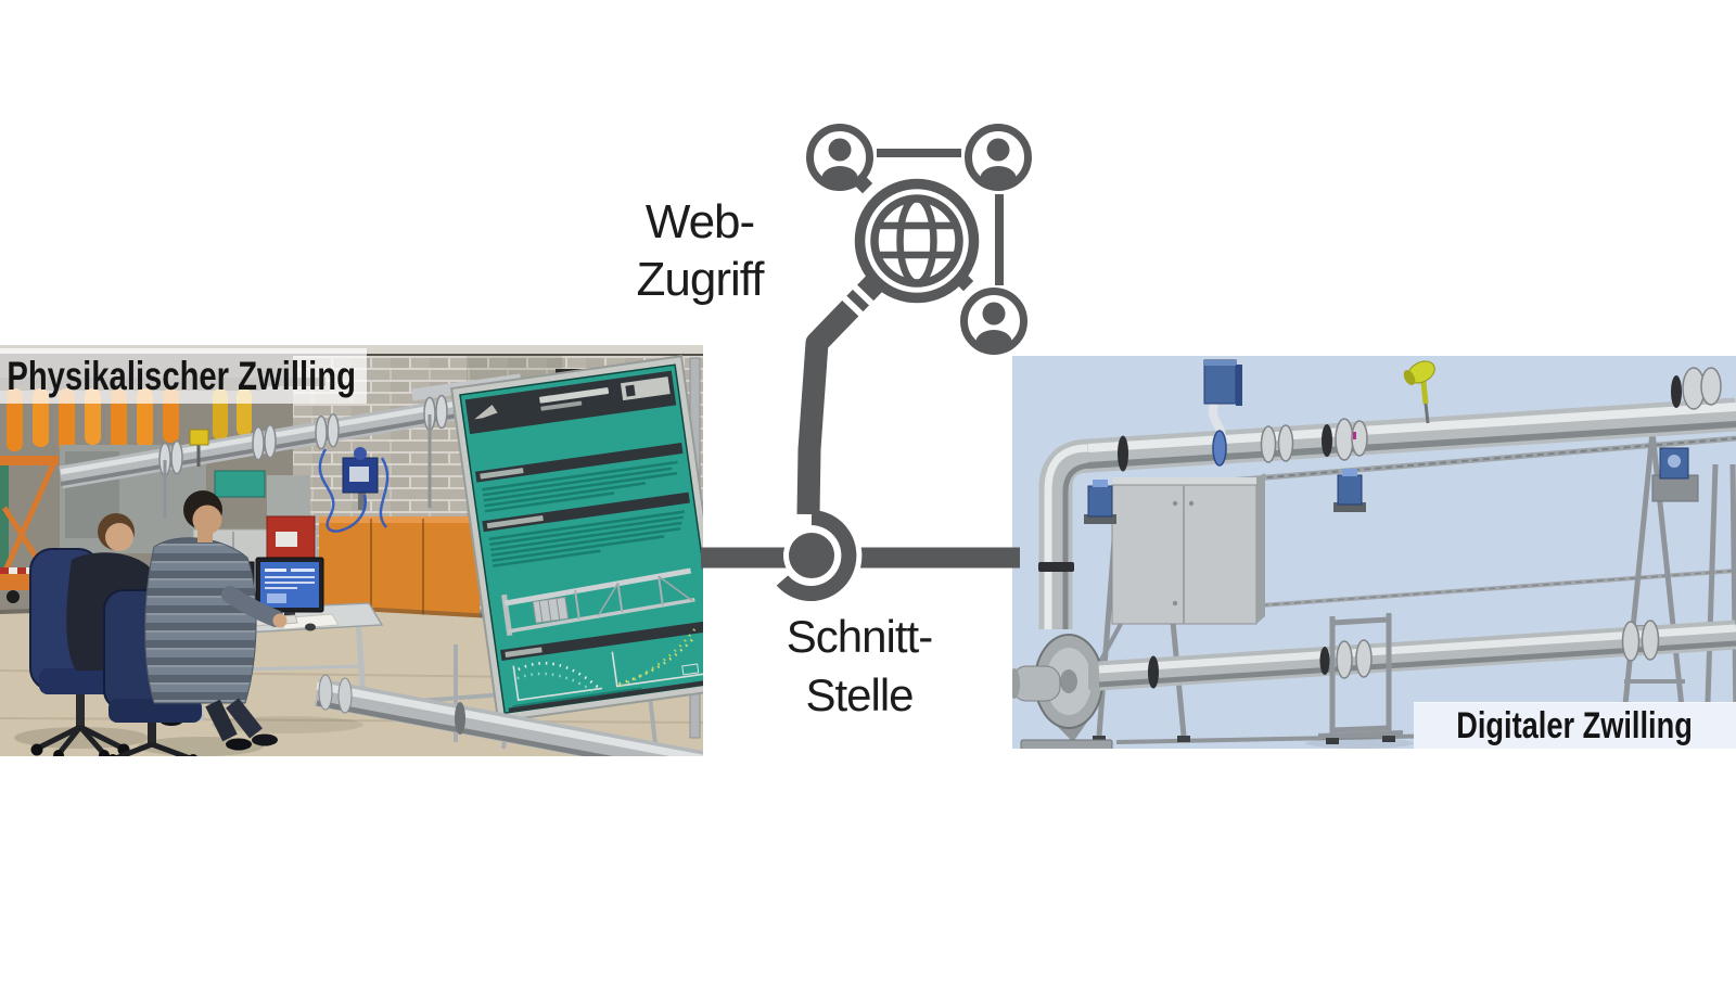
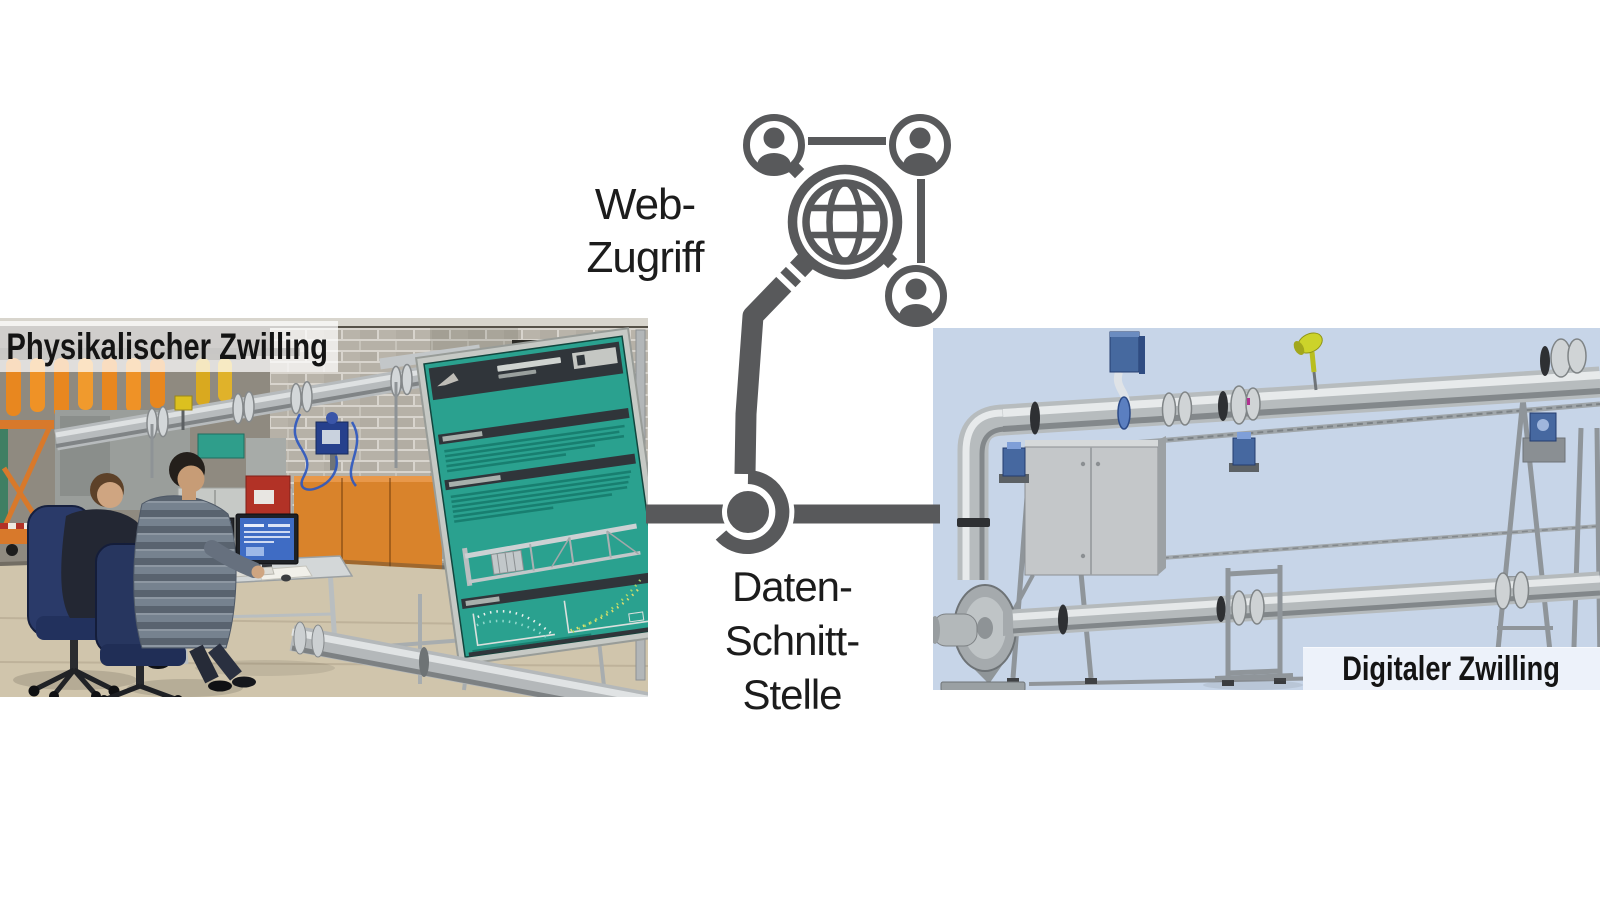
  Physikalischer Zwilling
  Digitaler Zwilling
  Web-
  Zugriff
+ Daten-
  Schnitt-
  Stelle
